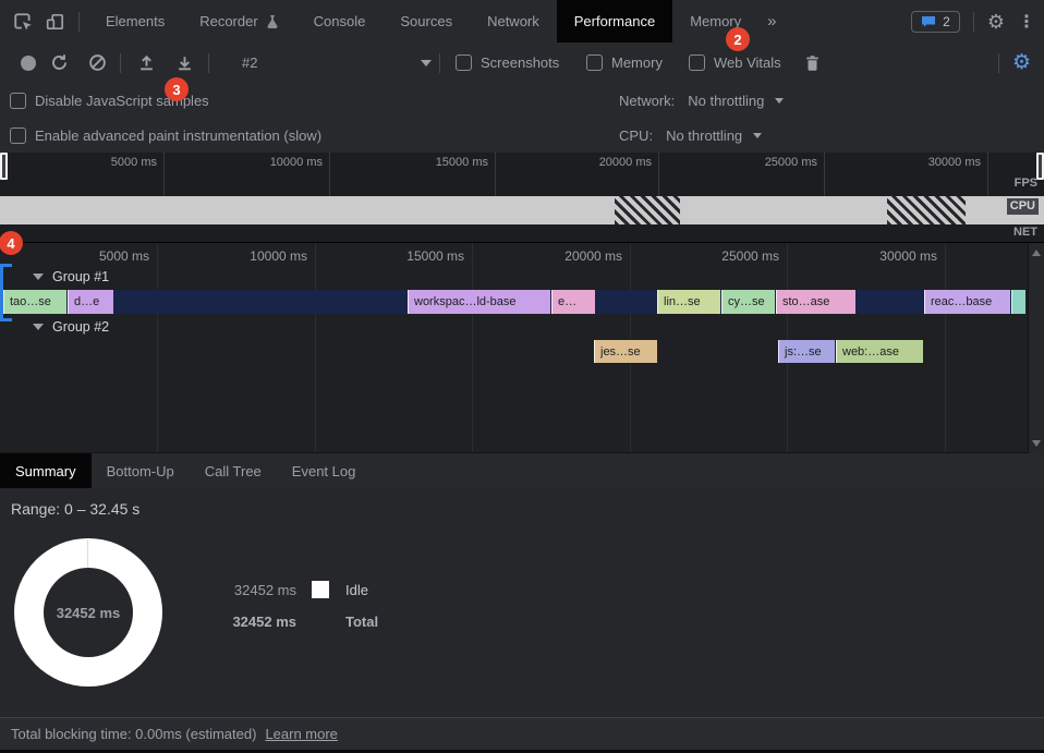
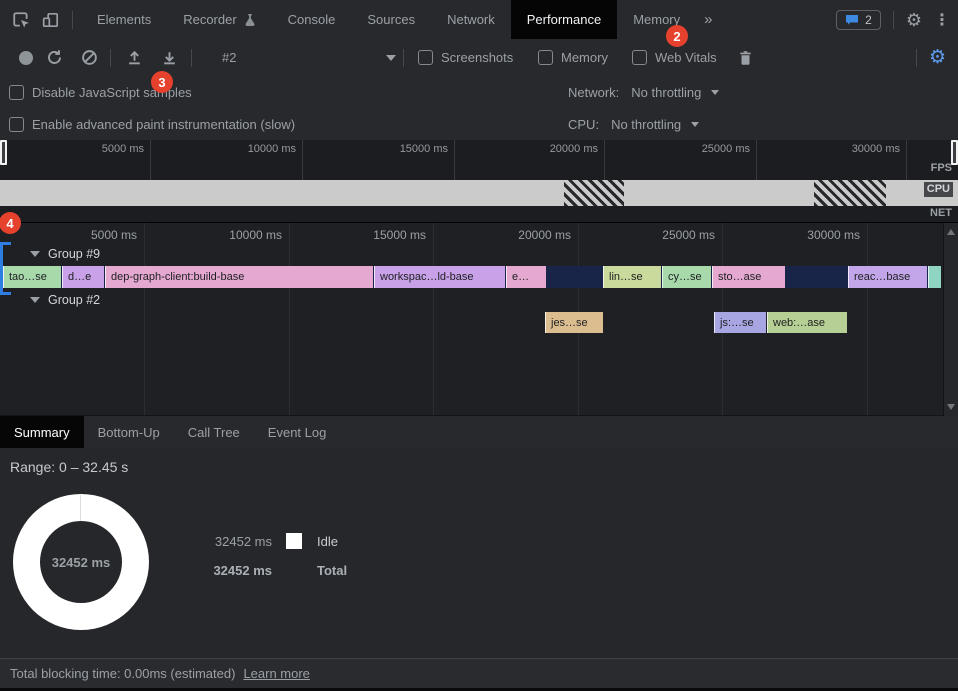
  Elements
  Recorder
  Console
  Sources
  Network
  Performance
  Memory
  »
  2
  ⚙
  ⋮
  #2
  Screenshots
  Memory
  Web Vitals
  ⚙
  Disable JavaScript saples
  Network:
  No throttling
  Enable advanced paint instrumentation (slow)
  CPU:
  No throttling
  FPS
  CPU
  NET
  5000 ms
  10000 ms
  15000 ms
  20000 ms
  25000 ms
  30000 ms
- Group #1
+ Group #9
  ao…se
  d…e
+ dep-graph-client:build-base
  workspac…ld-base
  e…
  lin…se
  cy…se
  sto…ase
  reac…base
  Group #2
  jes…se
  js:…se
  web:…ase
  5000 ms
  10000 ms
  15000 ms
  20000 ms
  25000 ms
  30000 ms
  Summary
  Bottom-Up
  Call Tree
  Event Log
  Range: 0 – 32.45 s
  32452 ms
  32452 ms
  Idle
  32452 ms
  Total
  Total blocking time: 0.00ms (estimated)
  Learn more
  2
  3
  4
